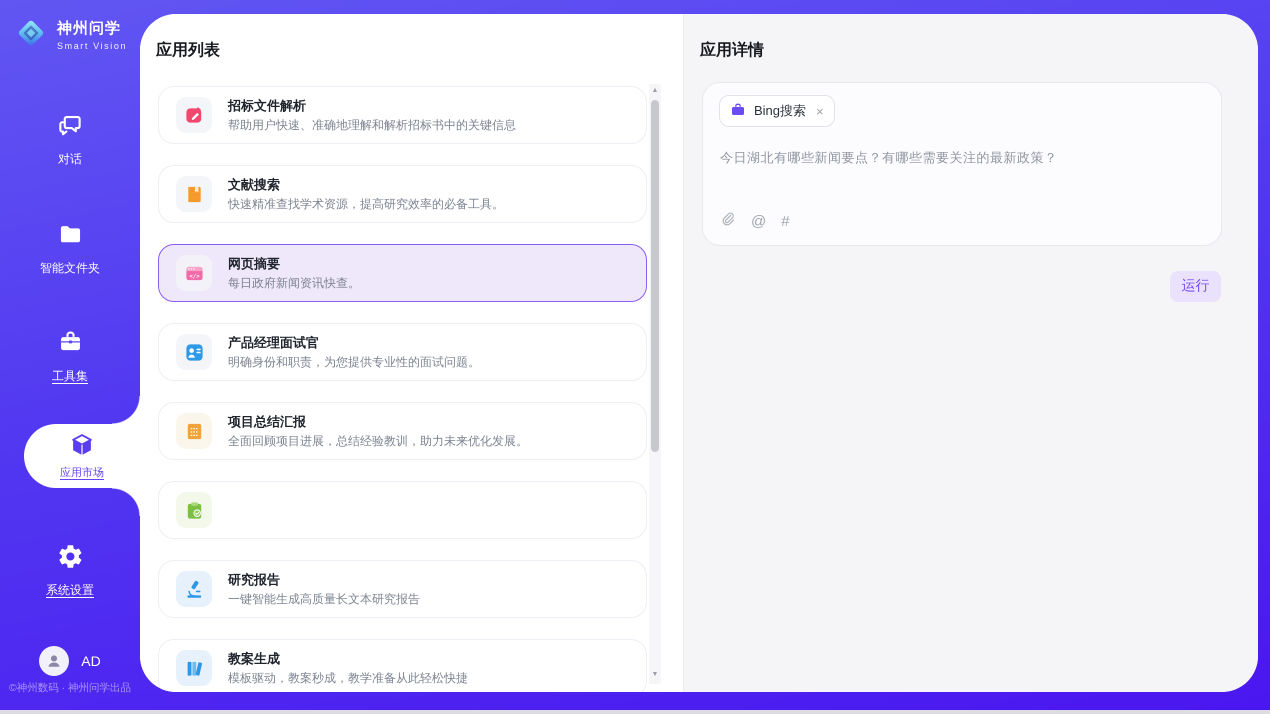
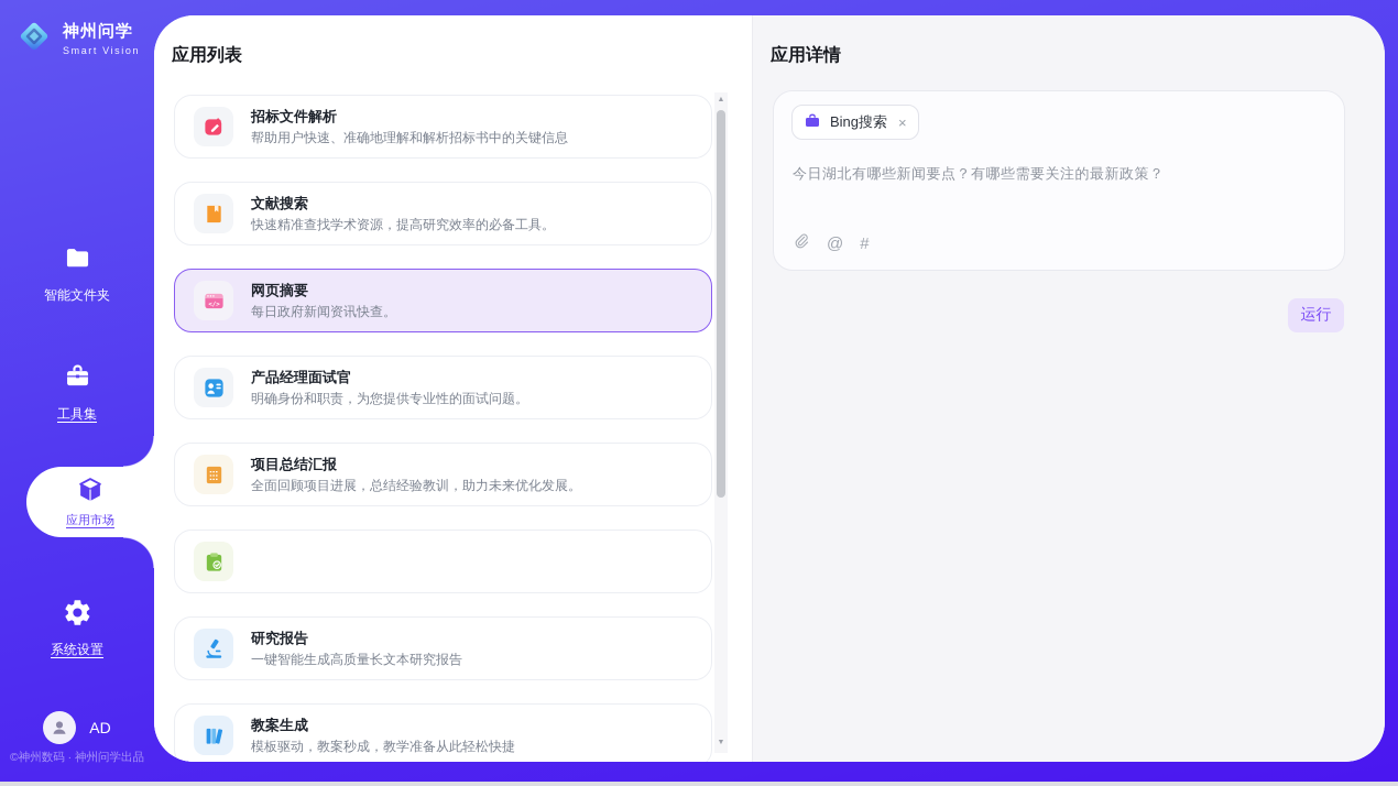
  神州问学
  Smart Vision
- 对话
  智能文件夹
  工具集
  应用市场
  系统设置
  AD
  ©神州数码 · 神州问学出品
  应用列表
  招标文件解析
  帮助用户快速、准确地理解和解析招标书中的关键信息
  文献搜索
  快速精准查找学术资源，提高研究效率的必备工具。
  网页摘要
  每日政府新闻资讯快查。
  产品经理面试官
  明确身份和职责，为您提供专业性的面试问题。
  项目总结汇报
  全面回顾项目进展，总结经验教训，助力未来优化发展。
  研究报告
  一键智能生成高质量长文本研究报告
  教案生成
  模板驱动，教案秒成，教学准备从此轻松快捷
  应用详情
  Bing搜索
  ×
  今日湖北有哪些新闻要点？有哪些需要关注的最新政策？
  @
  #
  运行
